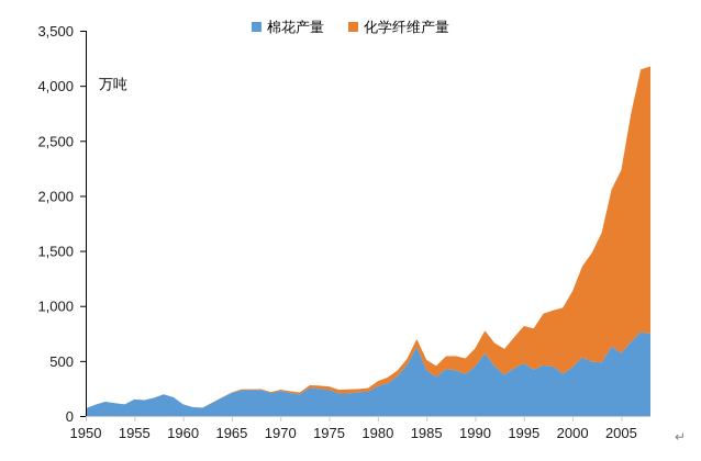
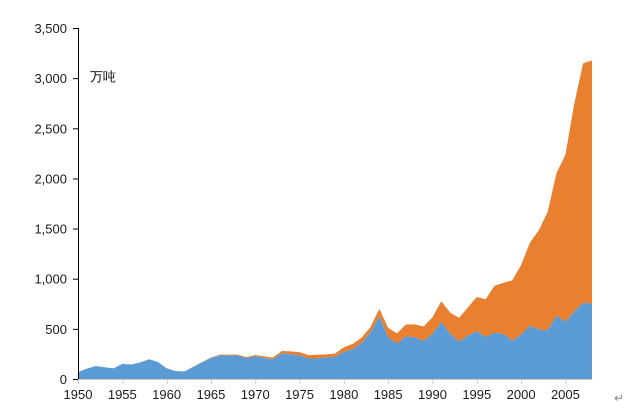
- 棉花产量
- 化学纤维产量
  万吨
  0
  500
  1,000
  1,500
  2,000
  2,500
- 4,000
+ 3,000
  3,500
  1950
  1955
  1960
  1965
  1970
  1975
  1980
  1985
  1990
  1995
  2000
  2005
  ↵
